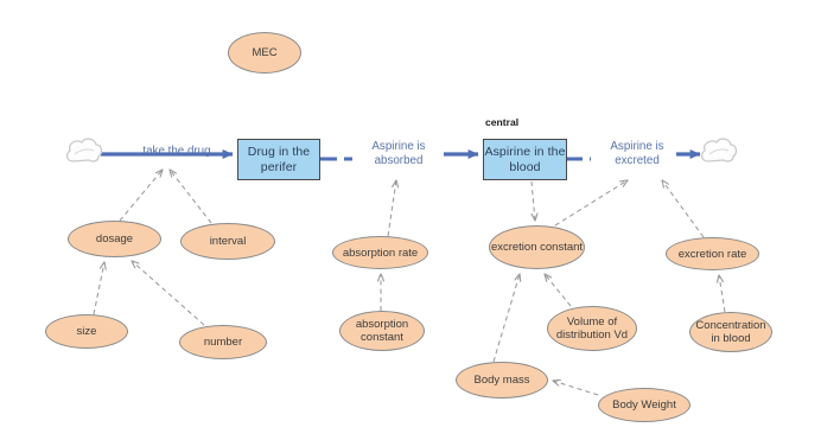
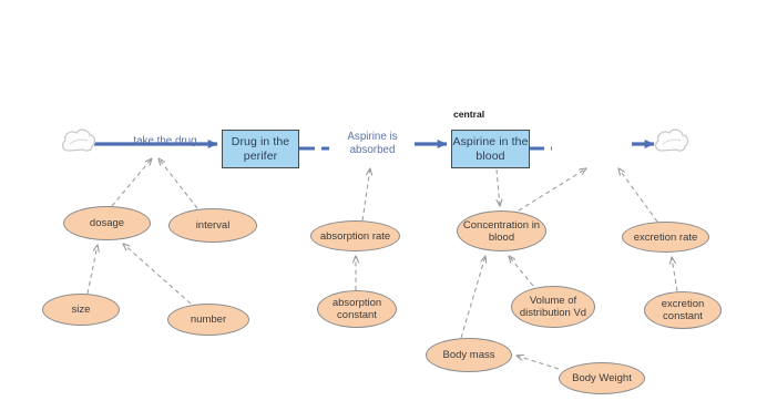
  Drug in the perifer
  Aspirine in the blood
  central
  take the drug
  Aspirine is absorbed
- Aspirine is excreted
- MEC
  dosage
  interval
  size
  number
  absorption rate
  absorption constant
- excretion constant
+ Concentration in blood
  Volume of distribution Vd
  Body mass
  Body Weight
  excretion rate
- Concentration in blood
+ excretion constant
